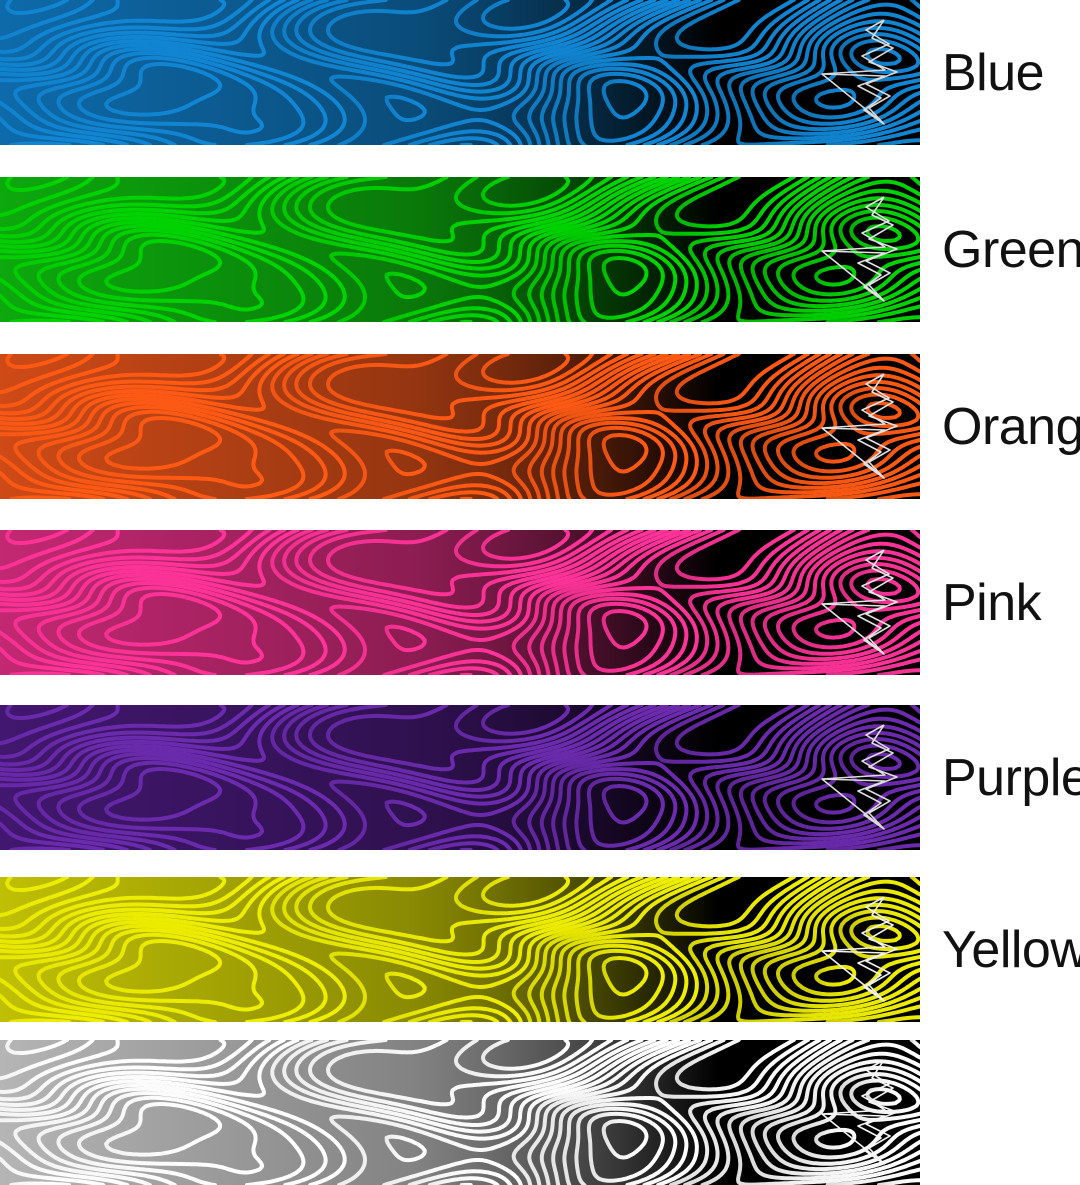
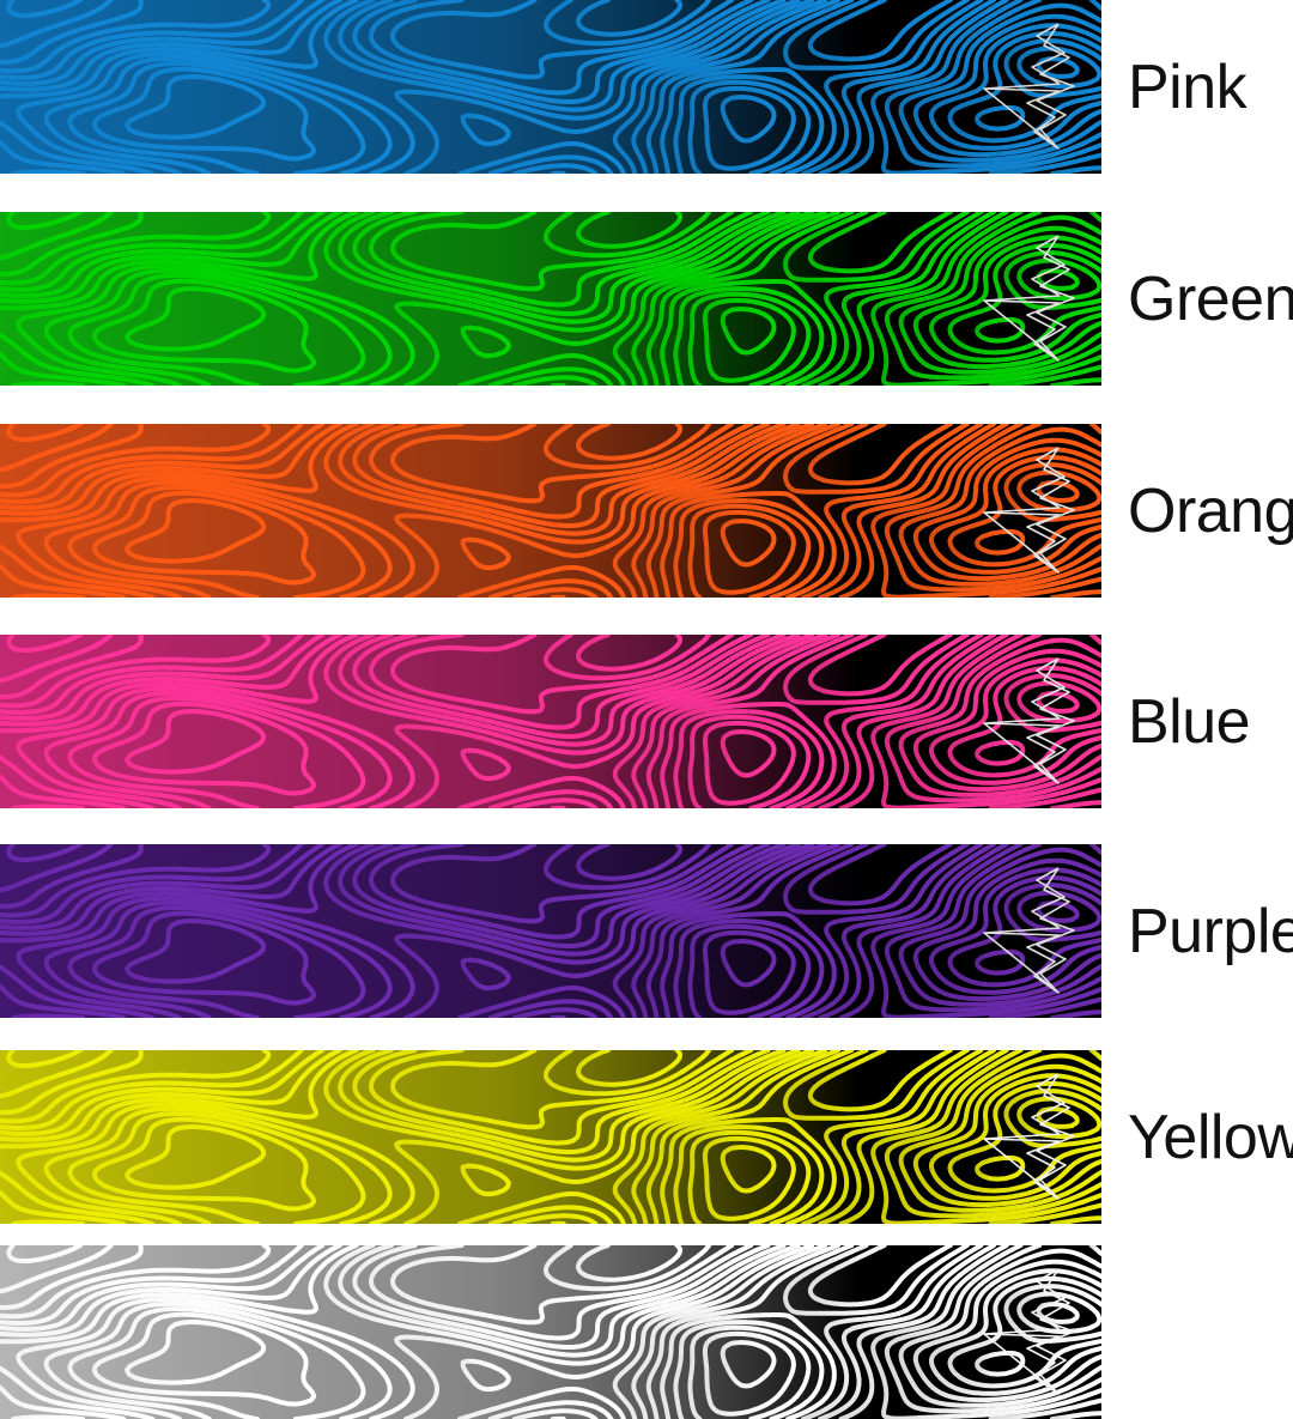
- Blue
+ Pink
  Green
  Orang
- Pink
+ Blue
  Purple
  Yellow
